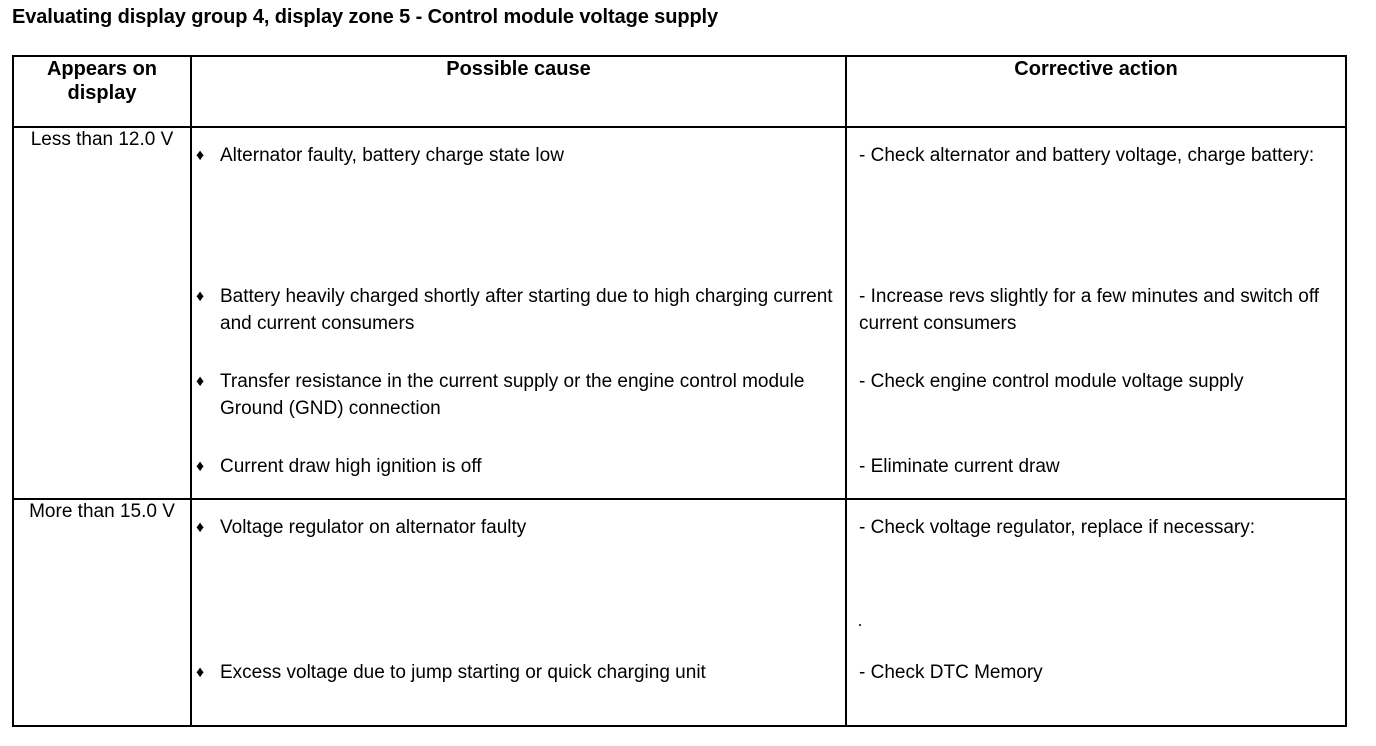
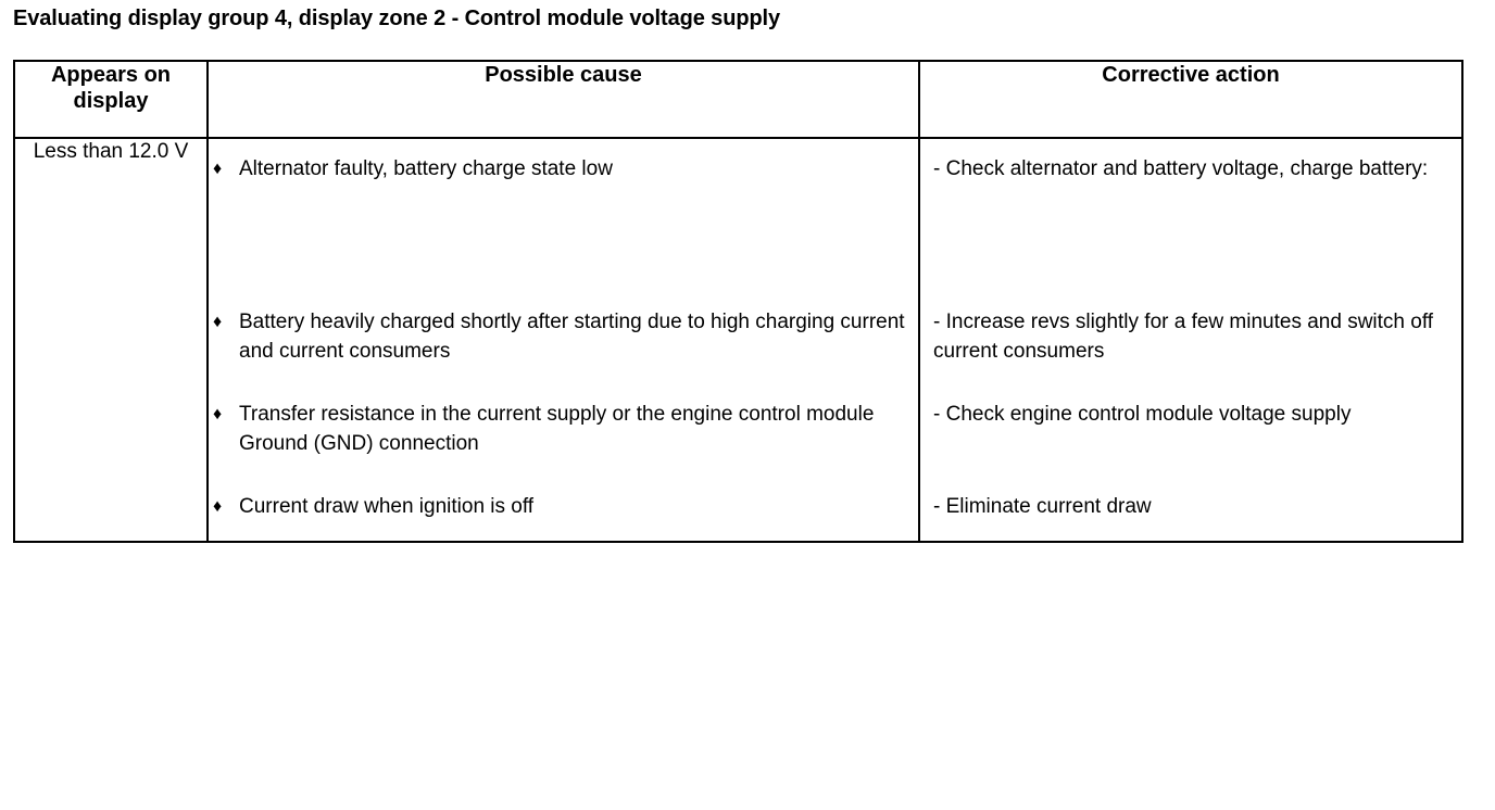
- Evaluating display group 4, display zone 5 - Control module voltage supply
+ Evaluating display group 4, display zone 2 - Control module voltage supply
  Appears on display	Possible cause	Corrective action
- Less than 12.0 V	♦ Alternator faulty, battery charge state low ♦ Battery heavily charged shortly after starting due to high charging current and current consumers ♦ Transfer resistance in the current supply or the engine control module Ground (GND) connection ♦ Current draw high ignition is off	- Check alternator and battery voltage, charge battery: - Increase revs slightly for a few minutes and switch off current consumers - Check engine control module voltage supply - Eliminate current draw
+ Less than 12.0 V	♦ Alternator faulty, battery charge state low ♦ Battery heavily charged shortly after starting due to high charging current and current consumers ♦ Transfer resistance in the current supply or the engine control module Ground (GND) connection ♦ Current draw when ignition is off	- Check alternator and battery voltage, charge battery: - Increase revs slightly for a few minutes and switch off current consumers - Check engine control module voltage supply - Eliminate current draw
- More than 15.0 V	♦ Voltage regulator on alternator faulty ♦ Excess voltage due to jump starting or quick charging unit	- Check voltage regulator, replace if necessary: - Check DTC Memory
